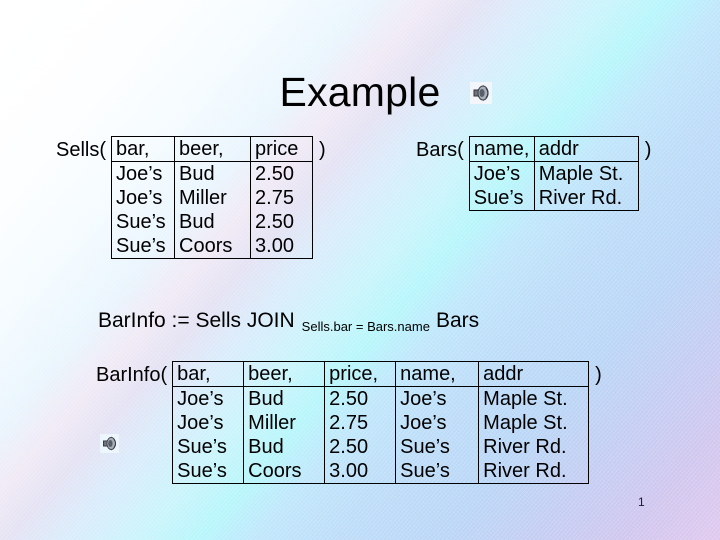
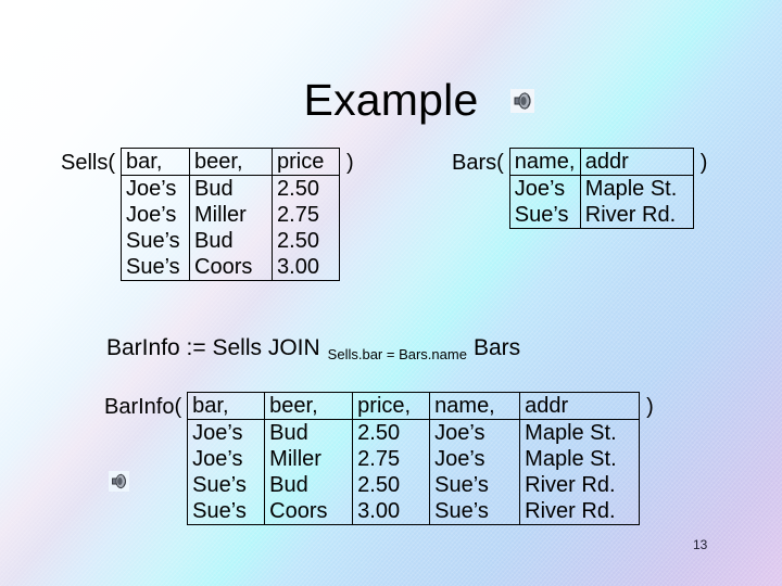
  Example
  Sells(
  bar,	beer,	price
  Joe’s	Bud	2.50
  Joe’s	Miller	2.75
  Sue’s	Bud	2.50
  Sue’s	Coors	3.00
  )
  Bars(
  name,	addr
  Joe’s	Maple St.
  Sue’s	River Rd.
  )
  BarInfo := Sells JOIN
  Sells.bar = Bars.name
  Bars
  BarInfo(
  bar,	beer,	price,	name,	addr
  Joe’s	Bud	2.50	Joe’s	Maple St.
  Joe’s	Miller	2.75	Joe’s	Maple St.
  Sue’s	Bud	2.50	Sue’s	River Rd.
  Sue’s	Coors	3.00	Sue’s	River Rd.
  )
- 1
+ 13
